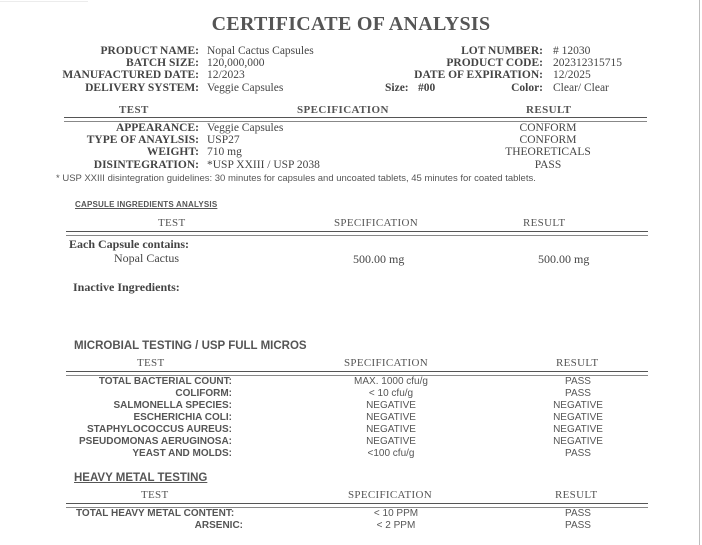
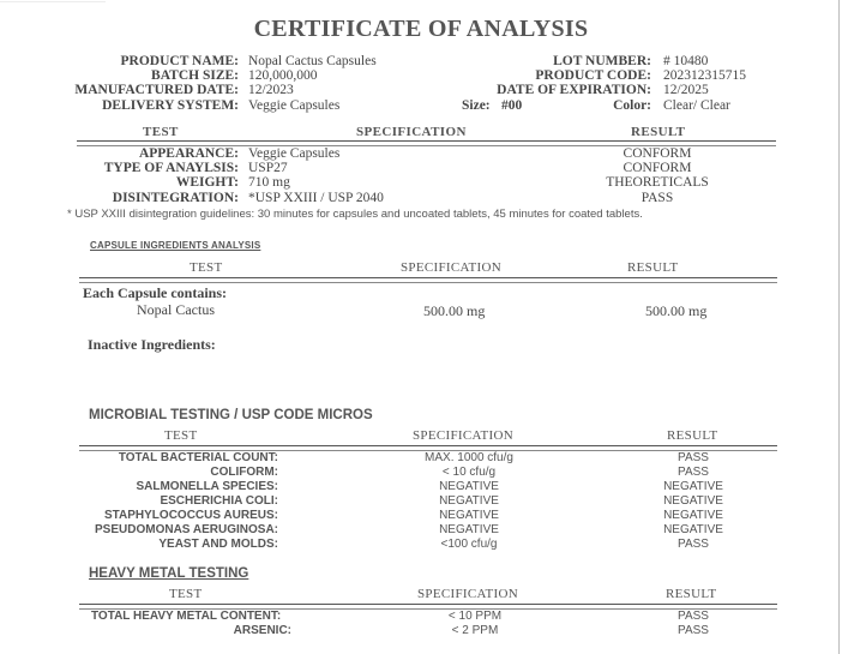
  CERTIFICATE OF ANALYSIS
  PRODUCT NAME:
  Nopal Cactus Capsules
  BATCH SIZE:
  120,000,000
  MANUFACTURED DATE:
  12/2023
  DELIVERY SYSTEM:
  Veggie Capsules
  LOT NUMBER:
- # 12030
+ # 10480
  PRODUCT CODE:
  202312315715
  DATE OF EXPIRATION:
  12/2025
  Size:
  #00
  Color:
  Clear/ Clear
  TEST
  SPECIFICATION
  RESULT
  APPEARANCE:
  Veggie Capsules
  CONFORM
  TYPE OF ANAYLSIS:
  USP27
  CONFORM
  WEIGHT:
  710 mg
  THEORETICALS
  DISINTEGRATION:
- *USP XXIII / USP 2038
+ *USP XXIII / USP 2040
  PASS
  * USP XXIII disintegration guidelines: 30 minutes for capsules and uncoated tablets, 45 minutes for coated tablets.
  CAPSULE INGREDIENTS ANALYSIS
  TEST
  SPECIFICATION
  RESULT
  Each Capsule contains:
  Nopal Cactus
  500.00 mg
  500.00 mg
  Inactive Ingredients:
- MICROBIAL TESTING / USP FULL MICROS
+ MICROBIAL TESTING / USP CODE MICROS
  TEST
  SPECIFICATION
  RESULT
  TOTAL BACTERIAL COUNT:
  MAX. 1000 cfu/g
  PASS
  COLIFORM:
  < 10 cfu/g
  PASS
  SALMONELLA SPECIES:
  NEGATIVE
  NEGATIVE
  ESCHERICHIA COLI:
  NEGATIVE
  NEGATIVE
  STAPHYLOCOCCUS AUREUS:
  NEGATIVE
  NEGATIVE
  PSEUDOMONAS AERUGINOSA:
  NEGATIVE
  NEGATIVE
  YEAST AND MOLDS:
  <100 cfu/g
  PASS
  HEAVY METAL TESTING
  TEST
  SPECIFICATION
  RESULT
  TOTAL HEAVY METAL CONTENT:
  < 10 PPM
  PASS
  ARSENIC:
  < 2 PPM
  PASS
